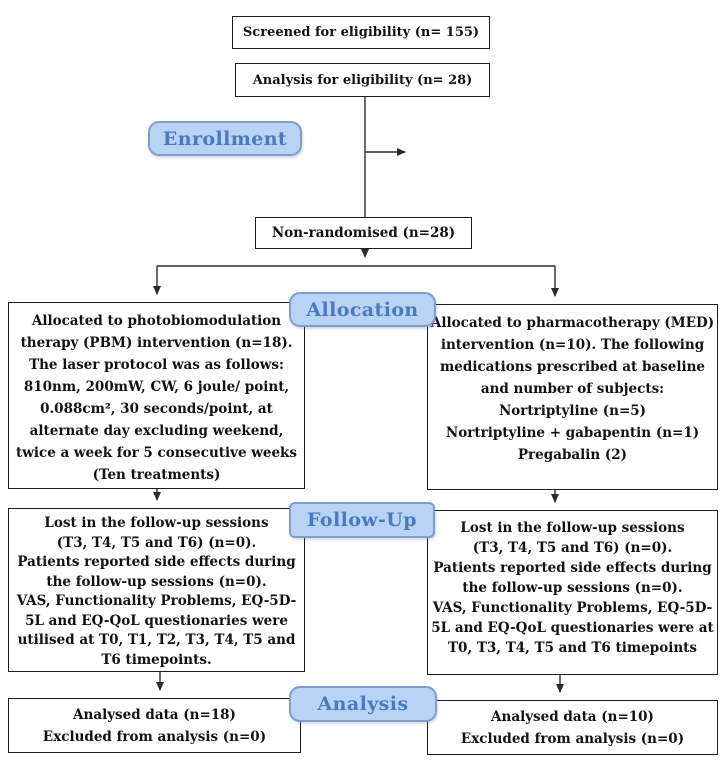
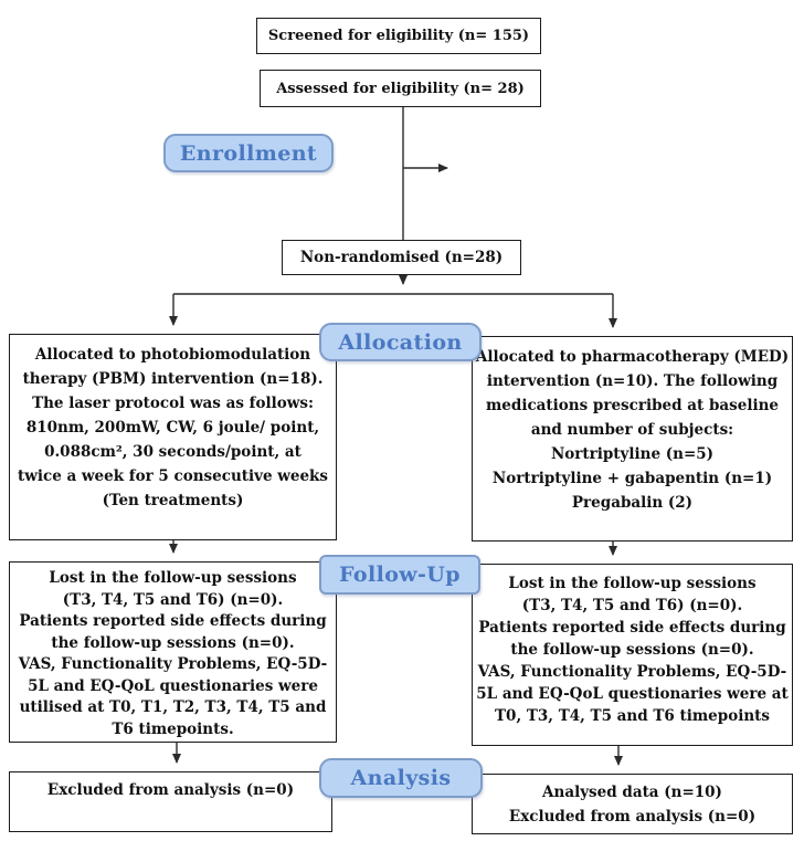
  Screened for eligibility (n= 155)
- Analysis for eligibility (n= 28)
+ Assessed for eligibility (n= 28)
  Non-randomised (n=28)
  Enrollment
  Allocation
  Follow-Up
  Analysis
  Allocated to photobiomodulation
  therapy (PBM) intervention (n=18).
  The laser protocol was as follows:
  810nm, 200mW, CW, 6 joule/ point,
  0.088cm², 30 seconds/point, at
- alternate day excluding weekend,
  twice a week for 5 consecutive weeks
  (Ten treatments)
  Allocated to pharmacotherapy (MED)
  intervention (n=10). The following
  medications prescribed at baseline
  and number of subjects:
  Nortriptyline (n=5)
  Nortriptyline + gabapentin (n=1)
  Pregabalin (2)
  Lost in the follow-up sessions
  (T3, T4, T5 and T6) (n=0).
  Patients reported side effects during
  the follow-up sessions (n=0).
  VAS, Functionality Problems, EQ-5D-
  5L and EQ-QoL questionaries were
  utilised at T0, T1, T2, T3, T4, T5 and
  T6 timepoints.
  Lost in the follow-up sessions
  (T3, T4, T5 and T6) (n=0).
  Patients reported side effects during
  the follow-up sessions (n=0).
  VAS, Functionality Problems, EQ-5D-
  5L and EQ-QoL questionaries were at
  T0, T3, T4, T5 and T6 timepoints
- Analysed data (n=18)
  Excluded from analysis (n=0)
  Analysed data (n=10)
  Excluded from analysis (n=0)
